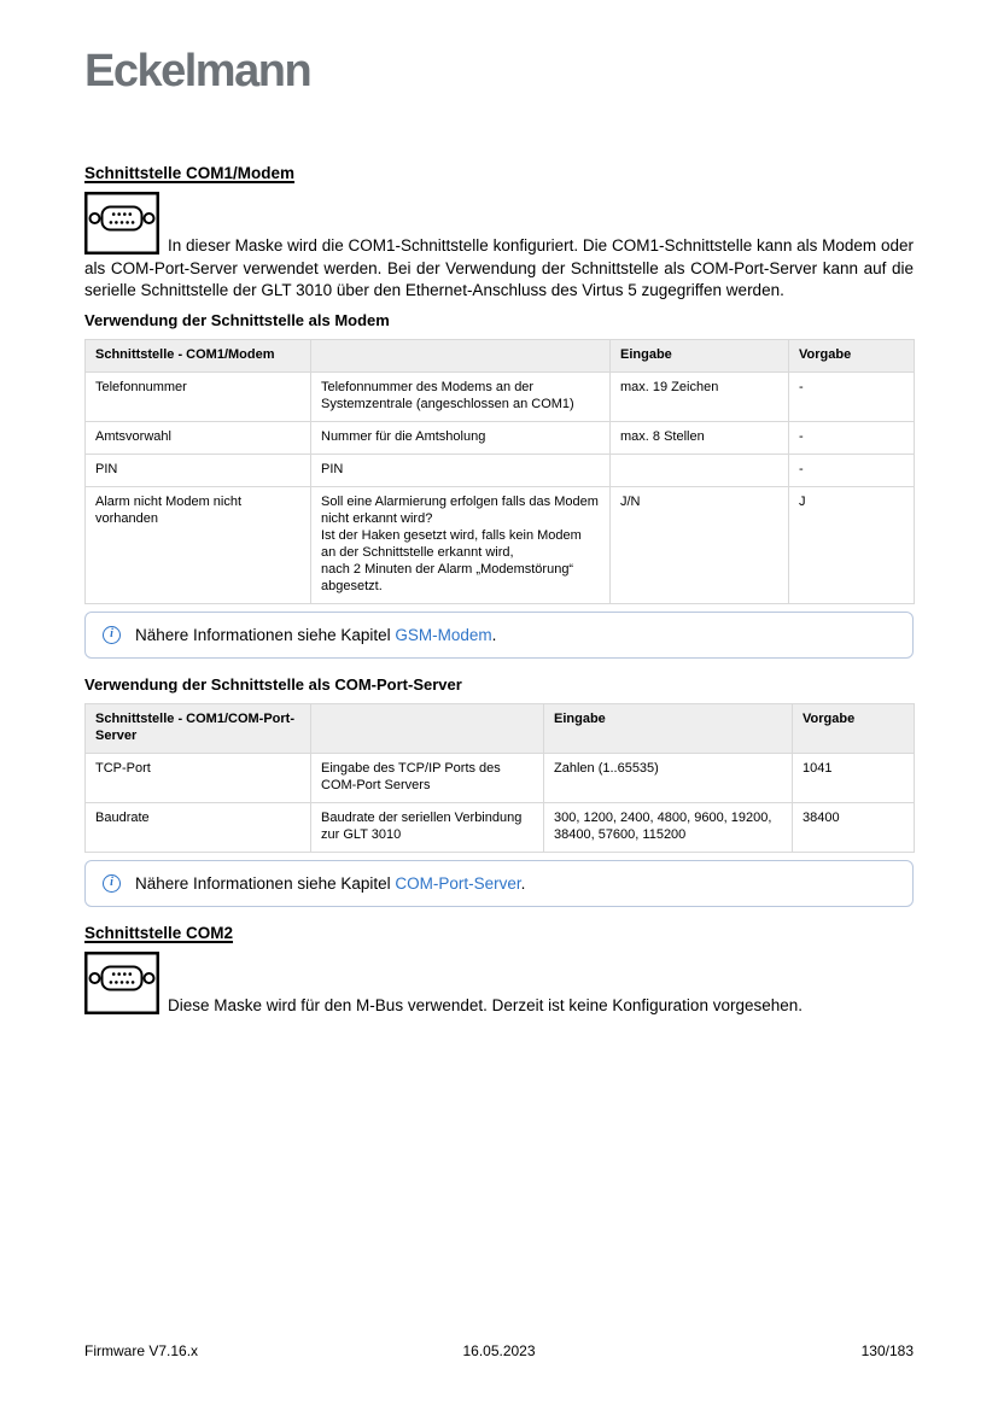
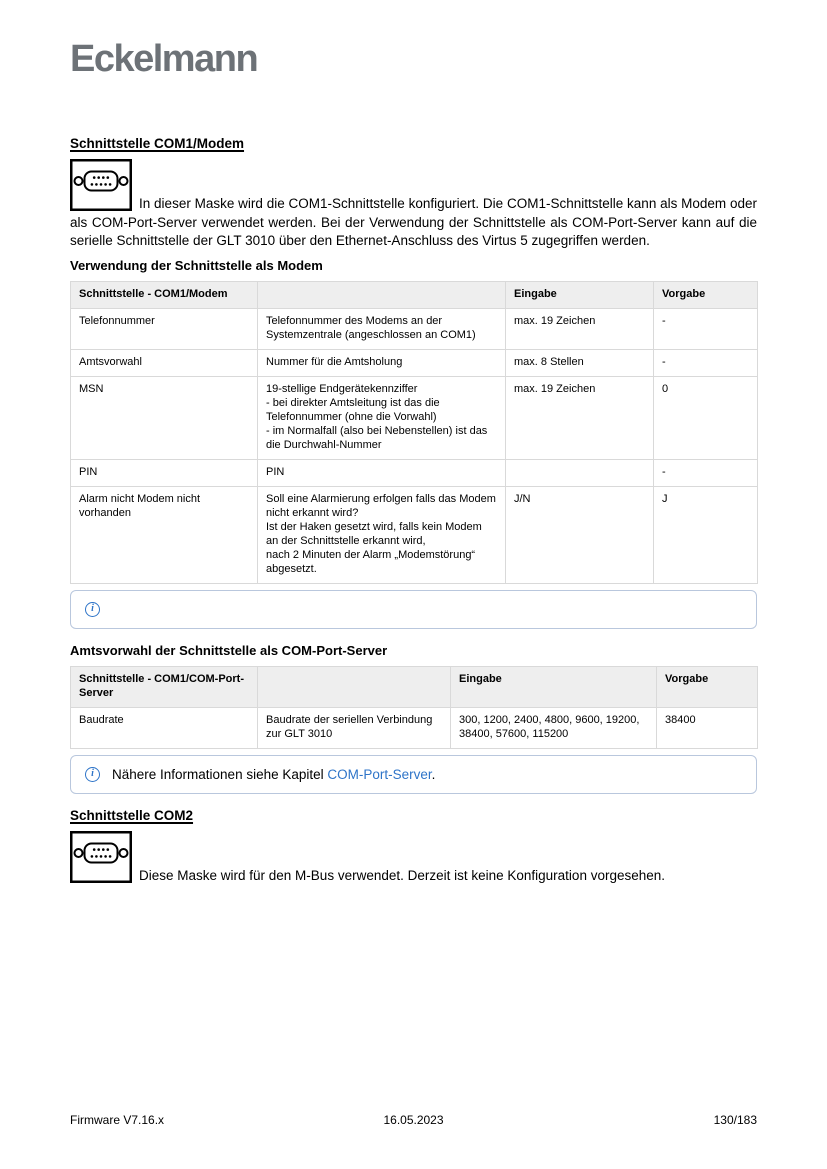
  Eckelmann
  Schnittstelle COM1/Modem
  In dieser Maske wird die COM1-Schnittstelle konfiguriert. Die COM1-Schnittstelle kann als Modem oder als COM-Port-Server verwendet werden. Bei der Verwendung der Schnittstelle als COM-Port-Server kann auf die serielle Schnittstelle der GLT 3010 über den Ethernet-Anschluss des Virtus 5 zugegriffen werden.
  Verwendung der Schnittstelle als Modem
  Schnittstelle - COM1/Modem		Eingabe	Vorgabe
  Telefonnummer	Telefonnummer des Modems an der Systemzentrale (angeschlossen an COM1)	max. 19 Zeichen	-
  Amtsvorwahl	Nummer für die Amtsholung	max. 8 Stellen	-
+ MSN	19-stellige Endgerätekennziffer - bei direkter Amtsleitung ist das die Telefonnummer (ohne die Vorwahl) - im Normalfall (also bei Nebenstellen) ist das die Durchwahl-Nummer	max. 19 Zeichen	0
  PIN	PIN		-
  Alarm nicht Modem nicht vorhanden	Soll eine Alarmierung erfolgen falls das Modem nicht erkannt wird? Ist der Haken gesetzt wird, falls kein Modem an der Schnittstelle erkannt wird, nach 2 Minuten der Alarm „Modemstörung“ abgesetzt.	J/N	J
  i
- Nähere Informationen siehe Kapitel GSM-Modem.
- Verwendung der Schnittstelle als COM-Port-Server
+ Amtsvorwahl der Schnittstelle als COM-Port-Server
  Schnittstelle - COM1/COM-Port-Server		Eingabe	Vorgabe
- TCP-Port	Eingabe des TCP/IP Ports des COM-Port Servers	Zahlen (1..65535)	1041
  Baudrate	Baudrate der seriellen Verbindung zur GLT 3010	300, 1200, 2400, 4800, 9600, 19200, 38400, 57600, 115200	38400
  i
  Nähere Informationen siehe Kapitel COM-Port-Server.
  Schnittstelle COM2
  Diese Maske wird für den M-Bus verwendet. Derzeit ist keine Konfiguration vorgesehen.
  Firmware V7.16.x
  16.05.2023
  130/183
